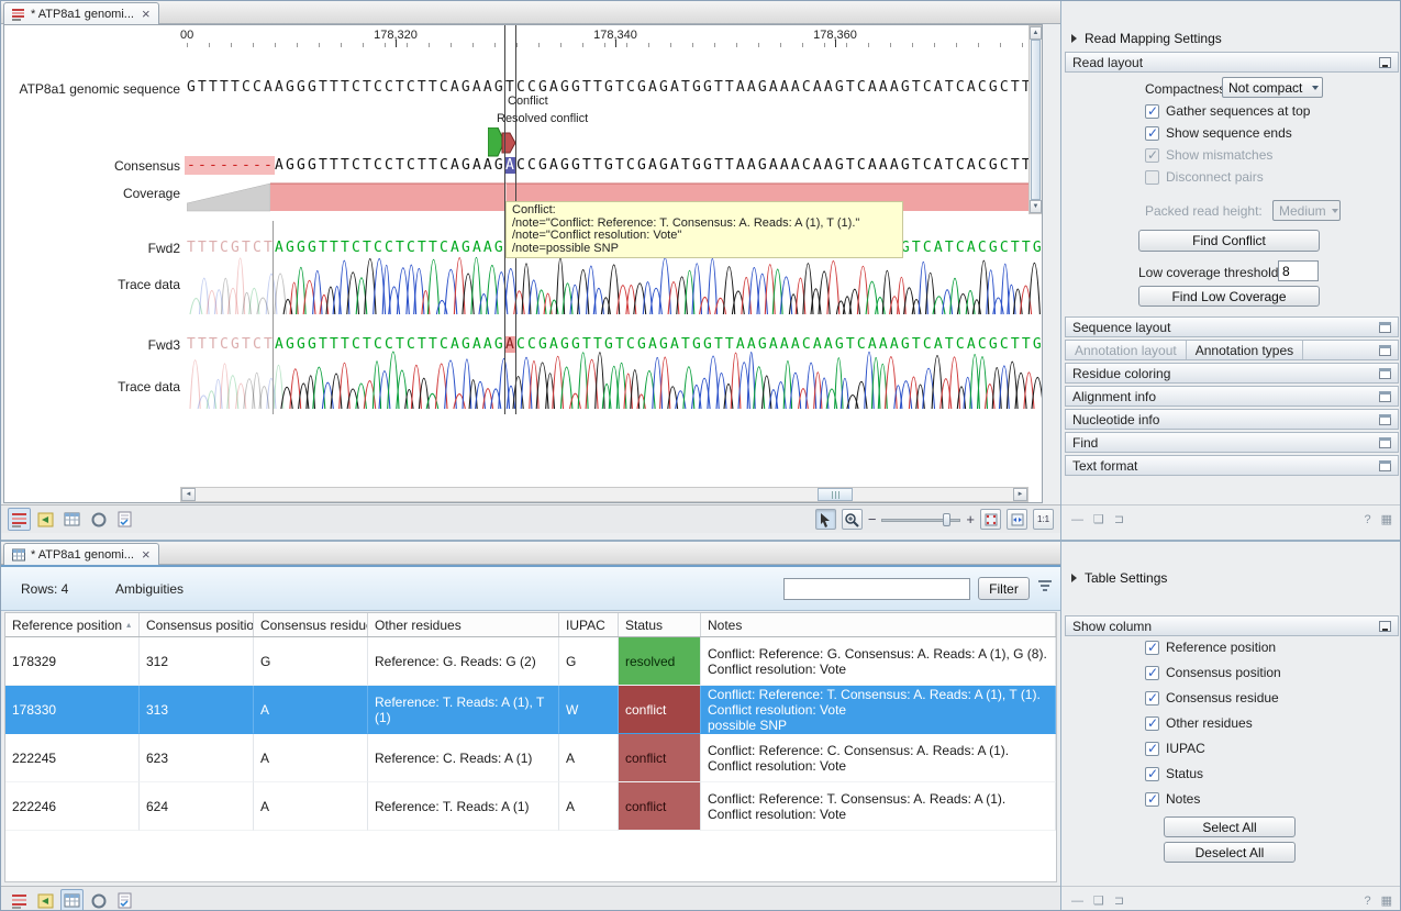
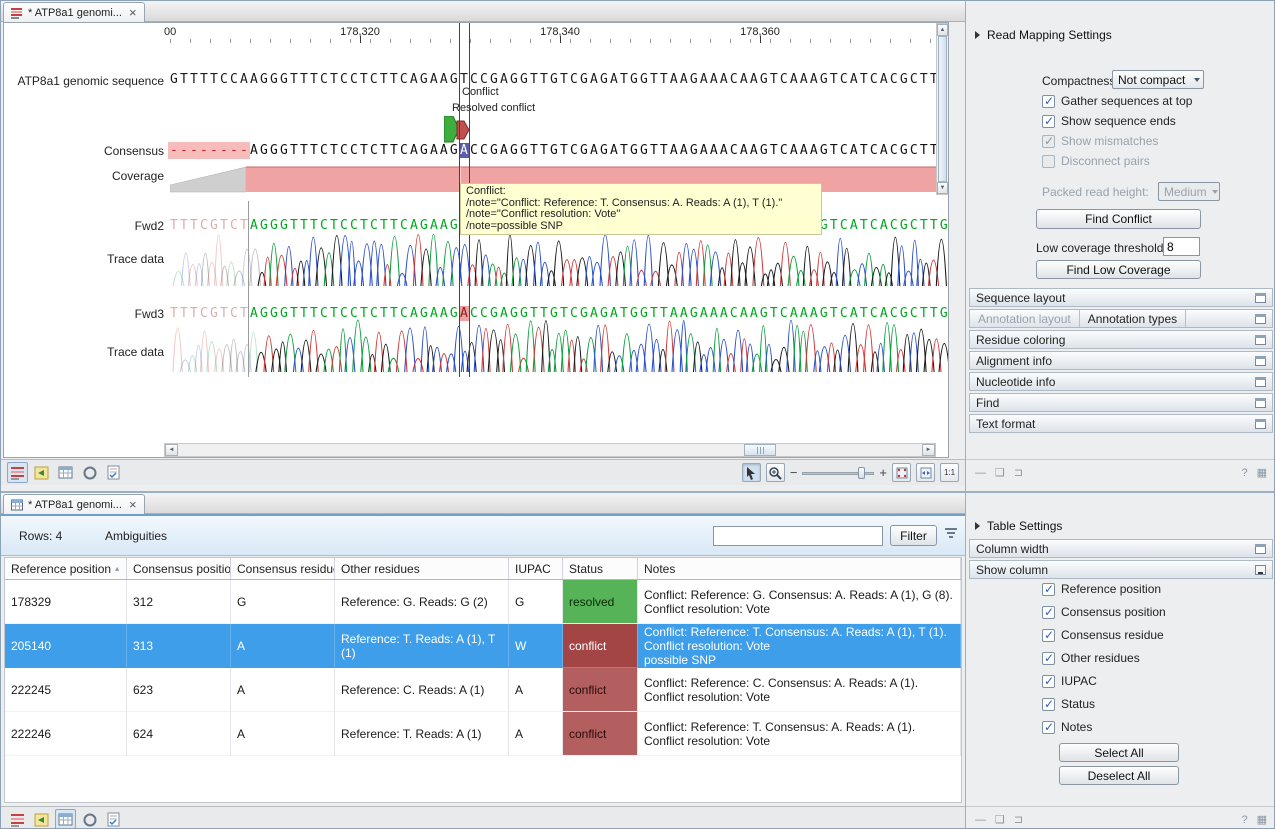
  * ATP8a1 genomi...
  ×
  00
  178,320
  178,340
  178,360
  ATP8a1 genomic sequence
  GTTTTCCAAGGGTTTCTCCTCTTCAGAAG
  T
  CCGAGGTTGTCGAGATGGTTAAGAAACAAGTCAAAGTCATCACGCTT
  Conflict
  Resolved conflict
  Consensus
  --------
  AGGGTTTCTCCTCTTCAGAAG
  A
  CCGAGGTTGTCGAGATGGTTAAGAAACAAGTCAAAGTCATCACGCTT
  Coverage
  Conflict:
  /note="Conflict: Reference: T. Consensus: A. Reads: A (1), T (1)."
  /note="Conflict resolution: Vote"
  /note=possible SNP
  Fwd2
  TTTCGTCT
  AGGGTTTCTCCTCTTCAGAAG
  Trace data
  Fwd3
  TTTCGTCT
  AGGGTTTCTCCTCTTCAGAAG
  A
  CCGAGGTTGTCGAGATGGTTAAGAAACAAGTCAAAGTCATCACGCTTG
  Trace data
  −
  +
  1:1
  Read Mapping Settings
- Read layout
  Compactnes
  Not compact
  Gather sequences at top
  Show sequence ends
  Show mismatches
  Disconnect pairs
  Packed read height:
  Medium
  Find Conflict
  Low coverage threshold
  8
  Find Low Coverage
  Sequence layout
  Annotation layout
  Annotation types
  Residue coloring
  Alignment info
  Nucleotide info
  Find
  Text format
  —
  ❑
  ⊐
  ?
  ▦
  * ATP8a1 genomi...
  ×
  Rows: 4
  Ambiguities
  Filter
  Reference position
  ▴
  Consensus positio
  Consensus residu
  Other residues
  IUPAC
  Status
  Notes
  178329
  312
  G
  Reference: G. Reads: G (2)
  G
  resolved
  Conflict: Reference: G. Consensus: A. Reads: A (1), G (8).
  Conflict resolution: Vote
- 178330
+ 205140
  313
  A
  Reference: T. Reads: A (1), T (1)
  W
  conflict
  Conflict: Reference: T. Consensus: A. Reads: A (1), T (1).
  Conflict resolution: Vote
  possible SNP
  222245
  623
  A
  Reference: C. Reads: A (1)
  A
  conflict
  Conflict: Reference: C. Consensus: A. Reads: A (1).
  Conflict resolution: Vote
  222246
  624
  A
  Reference: T. Reads: A (1)
  A
  conflict
  Conflict: Reference: T. Consensus: A. Reads: A (1).
  Conflict resolution: Vote
  Table Settings
+ Column width
  Show column
  Reference position
  Consensus position
  Consensus residue
  Other residues
  IUPAC
  Status
  Notes
  Select All
  Deselect All
  —
  ❑
  ⊐
  ?
  ▦
